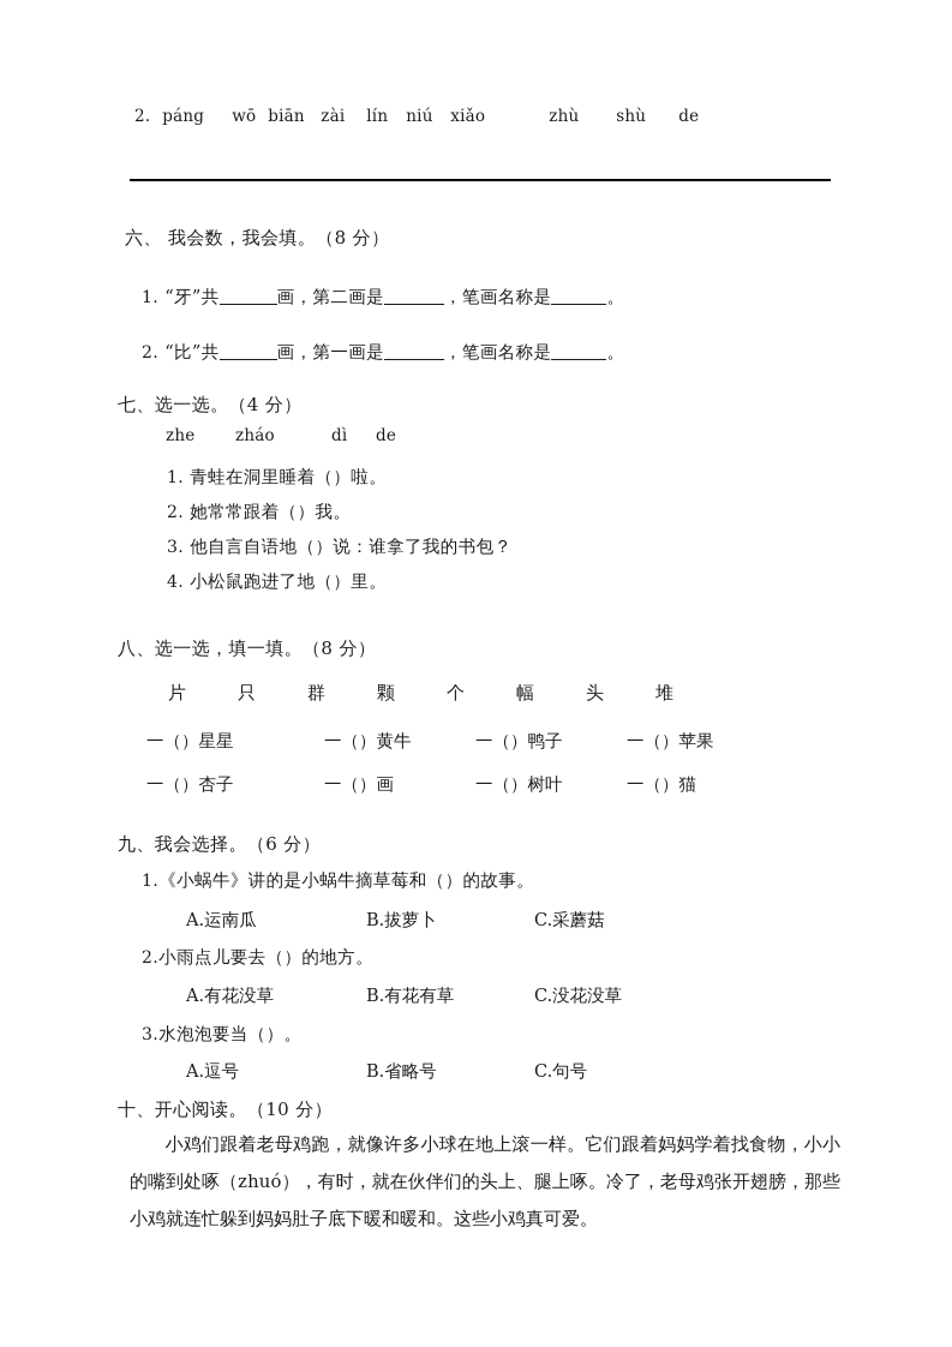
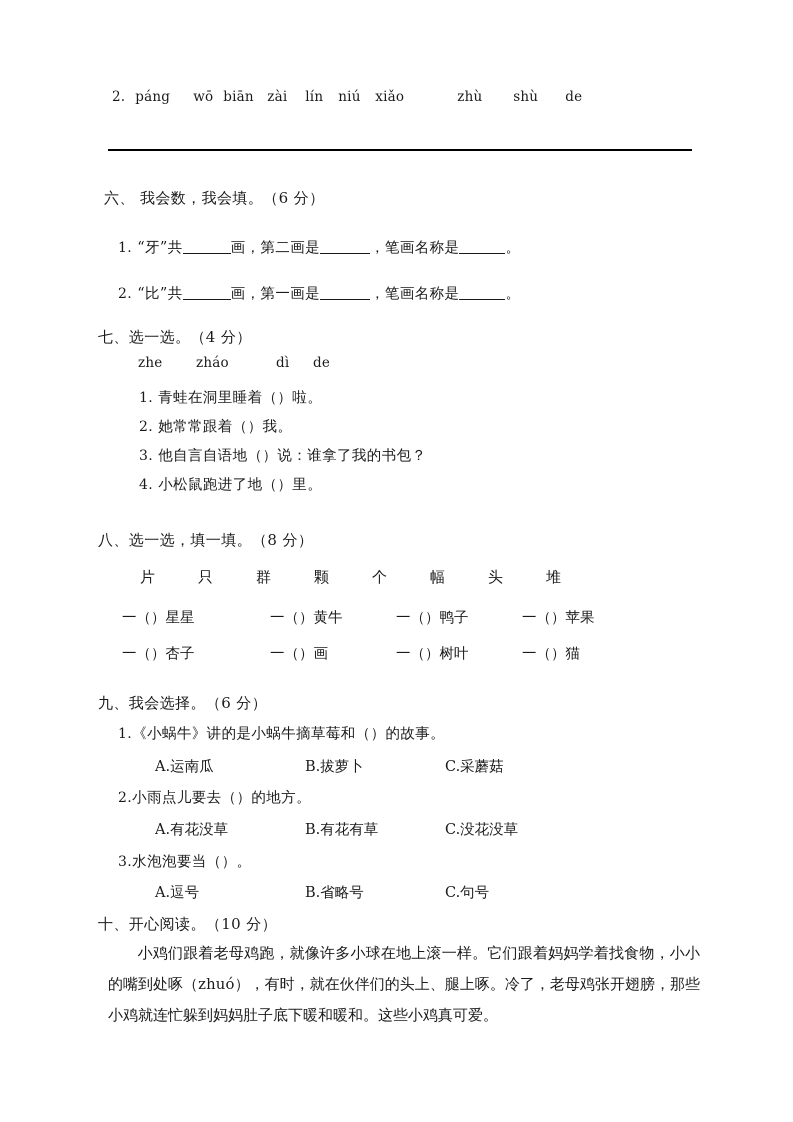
  2. páng wō biān zài lín niú xiǎo zhù shù de
- 六、 我会数，我会填。（8 分）
+ 六、 我会数，我会填。（6 分）
  1. “牙”共 画，第二画是 ，笔画名称是 。
  2. “比”共 画，第一画是 ，笔画名称是 。
  七、选一选。（4 分）
  zhe zháo dì de
  1. 青蛙在洞里睡着（）啦。
  2. 她常常跟着（）我。
  3. 他自言自语地（）说：谁拿了我的书包？
  4. 小松鼠跑进了地（）里。
  八、选一选，填一填。（8 分）
  片 只 群 颗 个 幅 头 堆
  一（）星星 一（）黄牛 一（）鸭子 一（）苹果
  一（）杏子 一（）画 一（）树叶 一（）猫
  九、我会选择。（6 分）
  1.《小蜗牛》讲的是小蜗牛摘草莓和（）的故事。
  A.运南瓜 B.拔萝卜 C.采蘑菇
  2.小雨点儿要去（）的地方。
  A.有花没草 B.有花有草 C.没花没草
  3.水泡泡要当（）。
  A.逗号 B.省略号 C.句号
  十、开心阅读。（10 分）
  小鸡们跟着老母鸡跑，就像许多小球在地上滚一样。它们跟着妈妈学着找食物，小小的嘴到处啄（zhuó），有时，就在伙伴们的头上、腿上啄。冷了，老母鸡张开翅膀，那些小鸡就连忙躲到妈妈肚子底下暖和暖和。这些小鸡真可爱。
